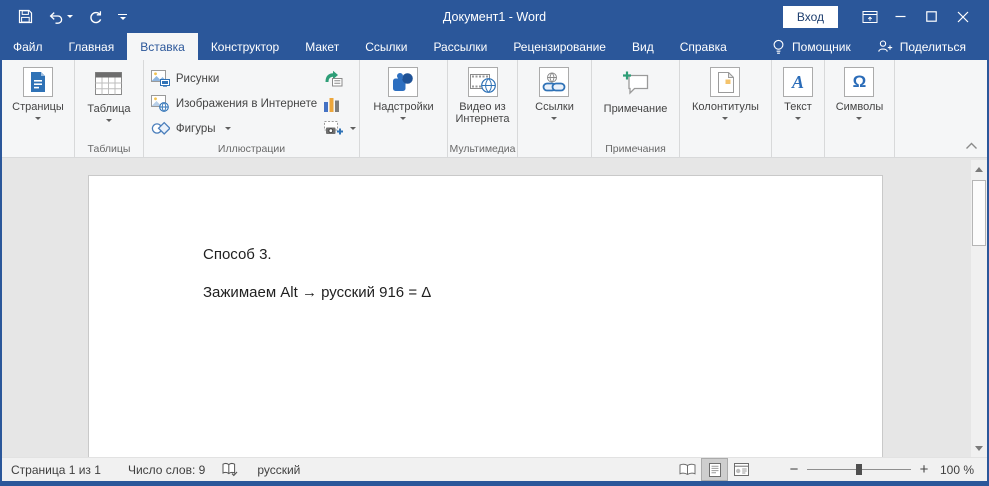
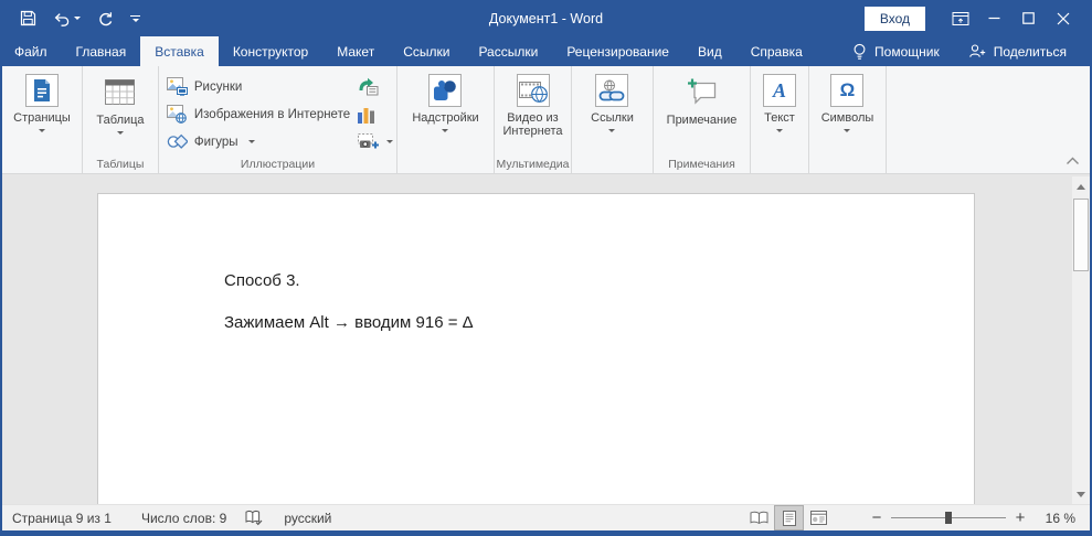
  Документ1 - Word
  Вход
  Файл
  Главная
  Вставка
  Конструктор
  Макет
  Ссылки
  Рассылки
  Рецензирование
  Вид
  Справка
  Помощник
  Поделиться
  Страницы
  Таблица
  Таблицы
  Рисунки
  Изображения в Интернете
  Фигуры
  Иллюстрации
  Надстройки
  Видео из Интернета
  Мультимедиа
  Ссылки
  Примечание
  Примечания
- Колонтитулы
  A
  Текст
  Ω
  Символы
  Способ 3.
- Зажимаем Alt → русский 916 = Δ
+ Зажимаем Alt → вводим 916 = Δ
- Страница 1 из 1
+ Страница 9 из 1
  Число слов: 9
  русский
  −
  +
- 100 %
+ 16 %
